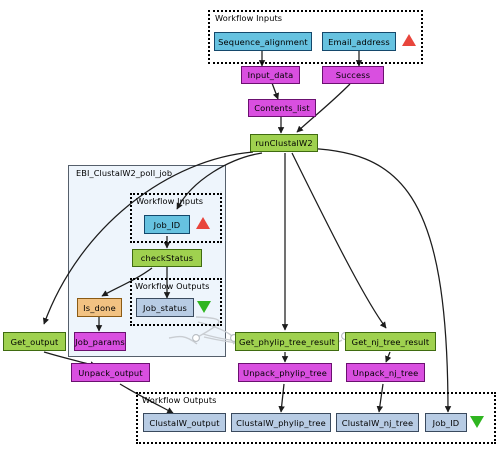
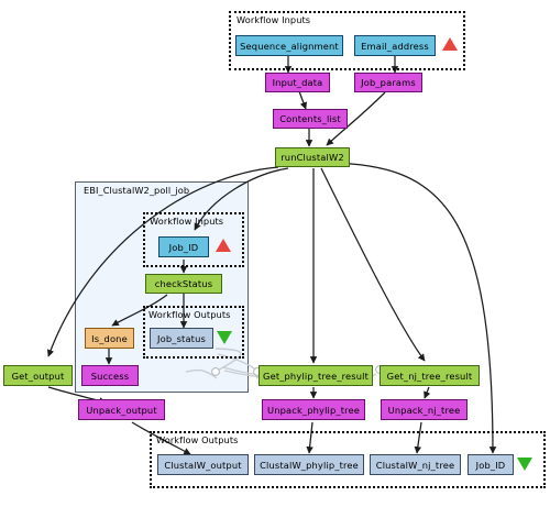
  EBI_ClustalW2_poll_job
  Workflow Inputs
  Workflow Inputs
  Workflow Outputs
  Workflow Outputs
  Sequence_alignment
  Email_address
  Input_data
- Success
+ Job_params
  Contents_list
  runClustalW2
  Job_ID
  checkStatus
  Is_done
  Job_status
  Get_output
- Job_params
+ Success
  Get_phylip_tree_result
  Get_nj_tree_result
  Unpack_output
  Unpack_phylip_tree
  Unpack_nj_tree
  ClustalW_output
  ClustalW_phylip_tree
  ClustalW_nj_tree
  Job_ID
